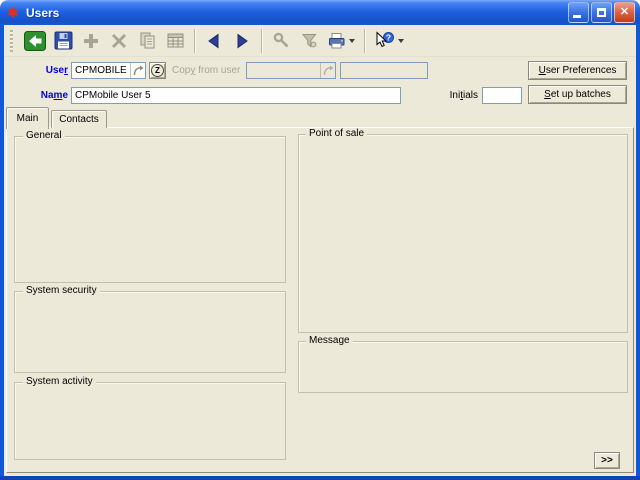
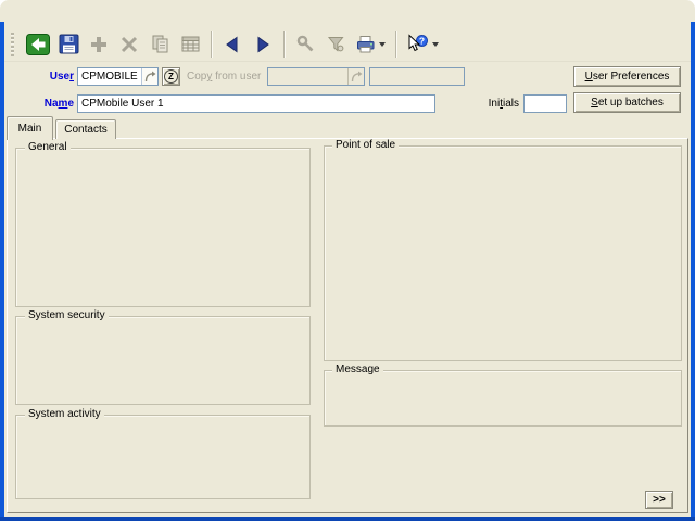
- ✱
- Users
- ✕
  ?
  User
  CPMOBILE
  Z
  Copy from user
  User Preferences
  Name
- CPMobile User 5
+ CPMobile User 1
  Initials
  Set up batches
  Main
  Contacts
  General
  System security
  System activity
  Point of sale
  Message
  >>
